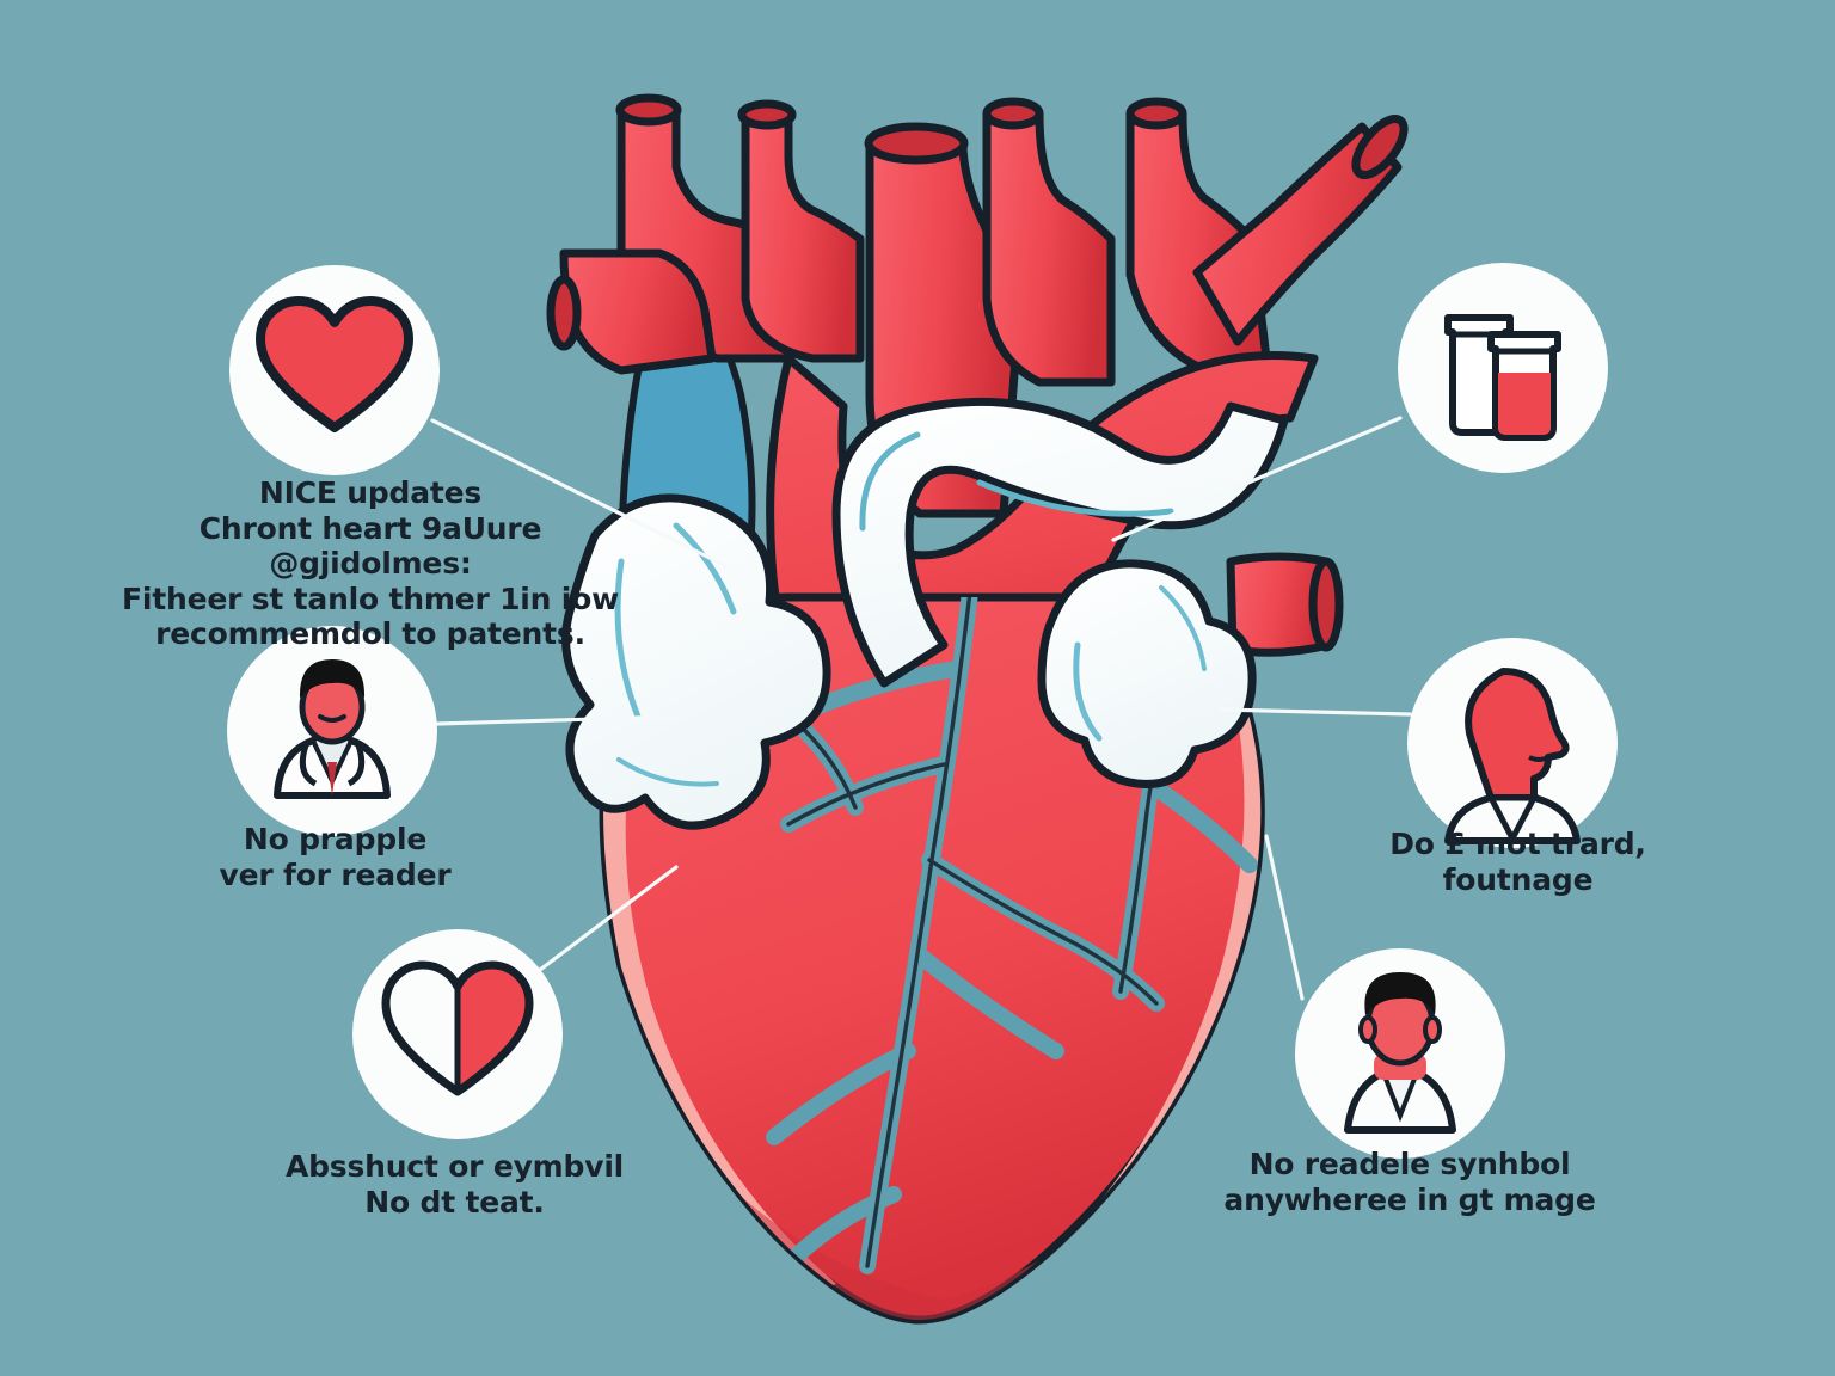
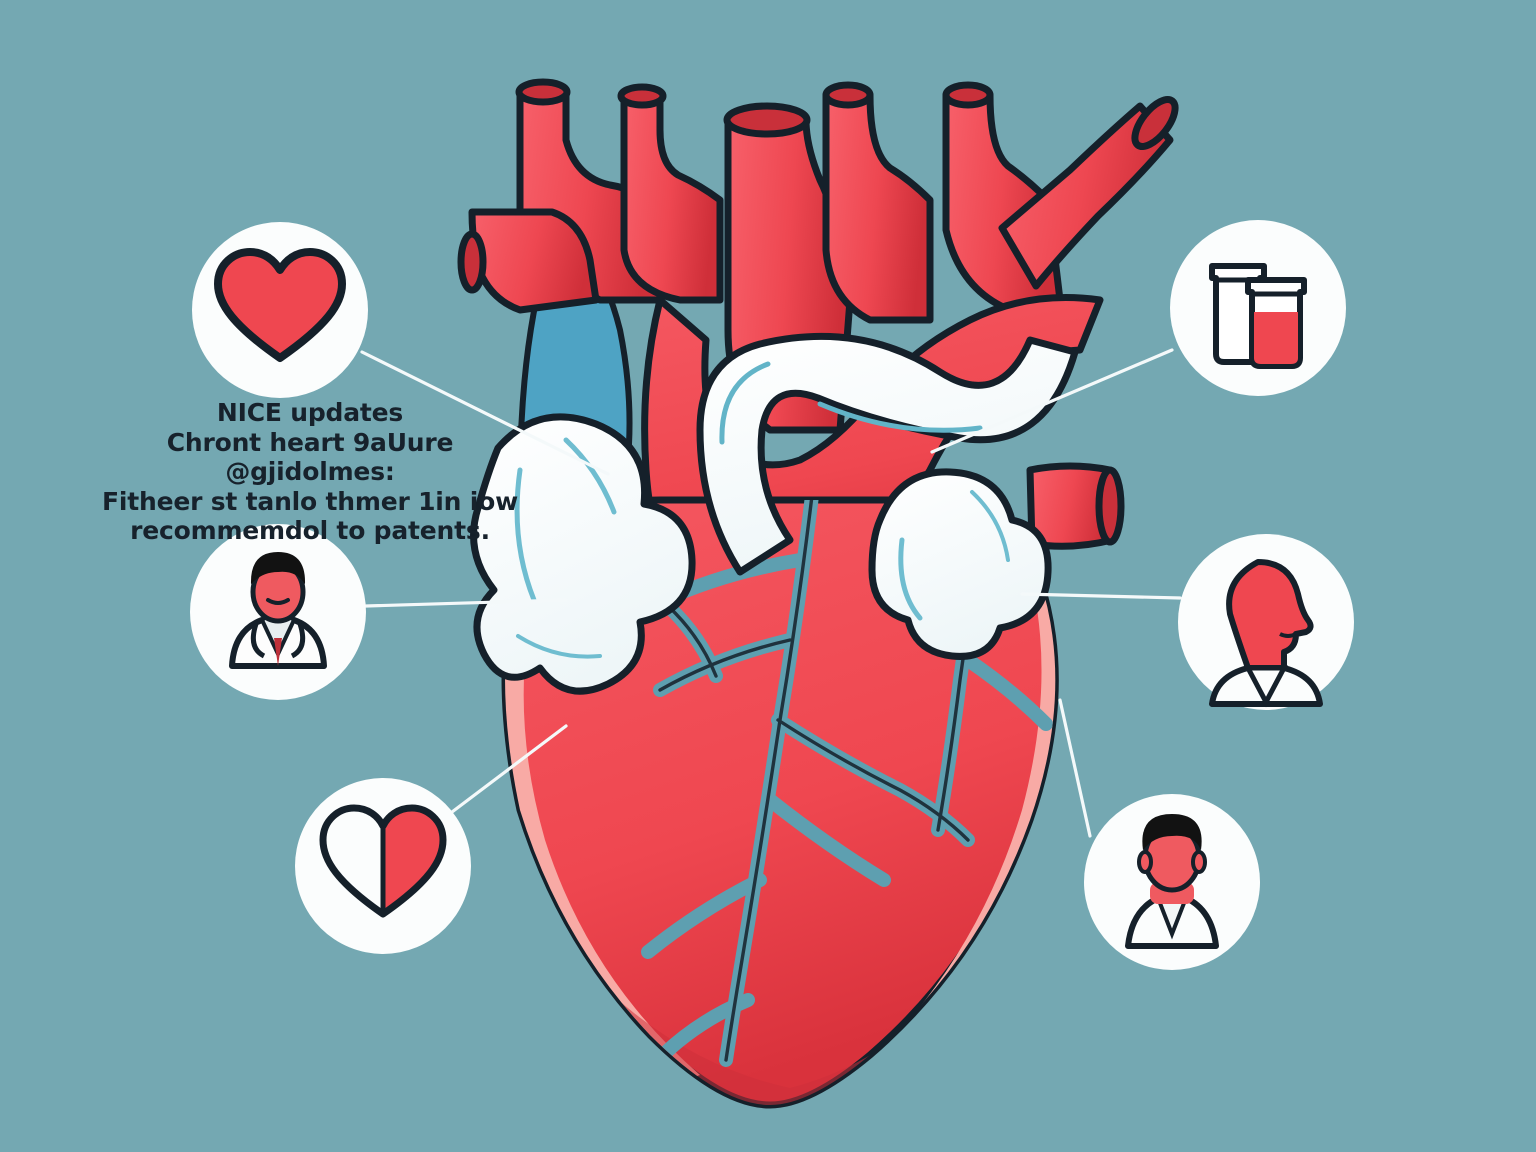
  NICE updates
  Chront heart 9aUure @gjidolmes:
  Fitheer st tanlo thmer 1in iow
  recommemdol to patents.
- No prapple
- ver for reader
- Absshuct or eymbvil
- No dt teat.
- Do £ mot trard,
- foutnage
- No readele synhbol
- anywheree in ɡt mage
